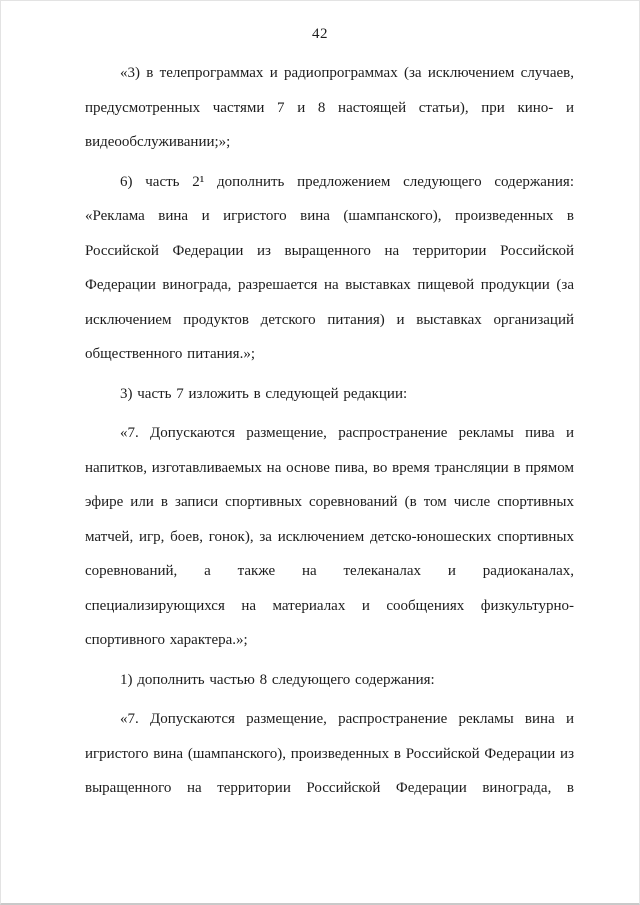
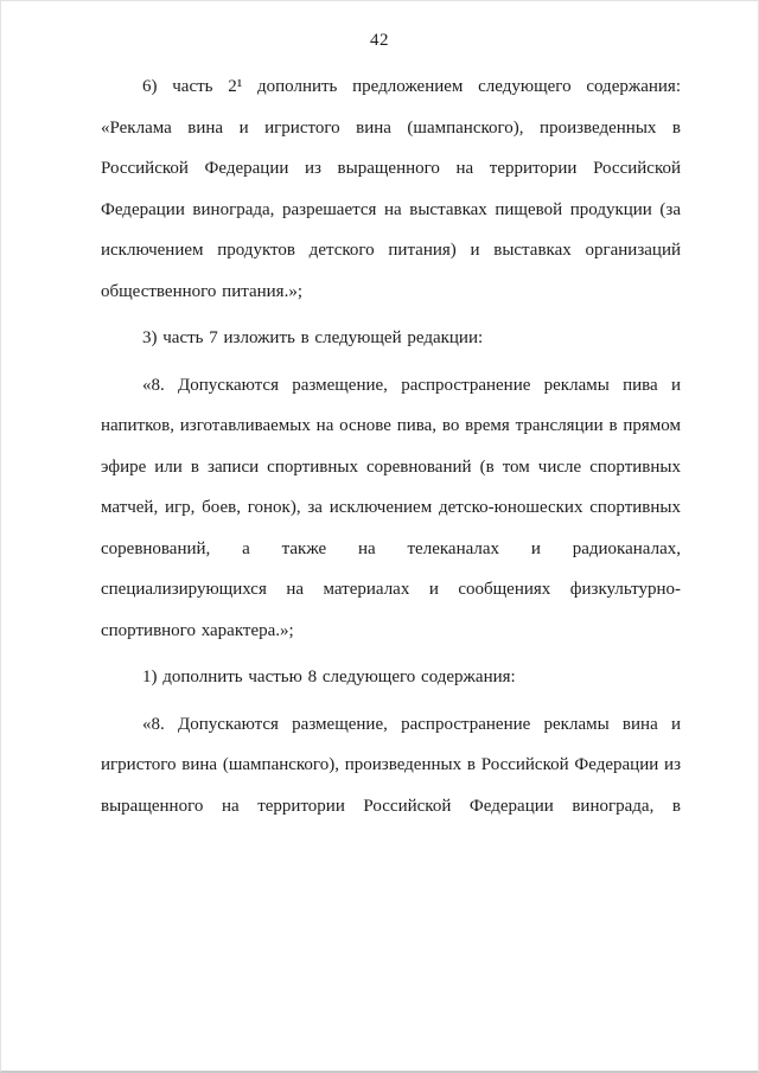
  42
- «3) в телепрограммах и радиопрограммах (за исключением случаев, предусмотренных частями 7 и 8 настоящей статьи), при кино- и видеообслуживании;»;
  6) часть 2¹ дополнить предложением следующего содержания: «Реклама вина и игристого вина (шампанского), произведенных в Российской Федерации из выращенного на территории Российской Федерации винограда, разрешается на выставках пищевой продукции (за исключением продуктов детского питания) и выставках организаций общественного питания.»;
  3) часть 7 изложить в следующей редакции:
- «7. Допускаются размещение, распространение рекламы пива и напитков, изготавливаемых на основе пива, во время трансляции в прямом эфире или в записи спортивных соревнований (в том числе спортивных матчей, игр, боев, гонок), за исключением детско-юношеских спортивных соревнований, а также на телеканалах и радиоканалах, специализирующихся на материалах и сообщениях физкультурно-спортивного характера.»;
+ «8. Допускаются размещение, распространение рекламы пива и напитков, изготавливаемых на основе пива, во время трансляции в прямом эфире или в записи спортивных соревнований (в том числе спортивных матчей, игр, боев, гонок), за исключением детско-юношеских спортивных соревнований, а также на телеканалах и радиоканалах, специализирующихся на материалах и сообщениях физкультурно-спортивного характера.»;
  1) дополнить частью 8 следующего содержания:
- «7. Допускаются размещение, распространение рекламы вина и игристого вина (шампанского), произведенных в Российской Федерации из выращенного на территории Российской Федерации винограда, в
+ «8. Допускаются размещение, распространение рекламы вина и игристого вина (шампанского), произведенных в Российской Федерации из выращенного на территории Российской Федерации винограда, в
